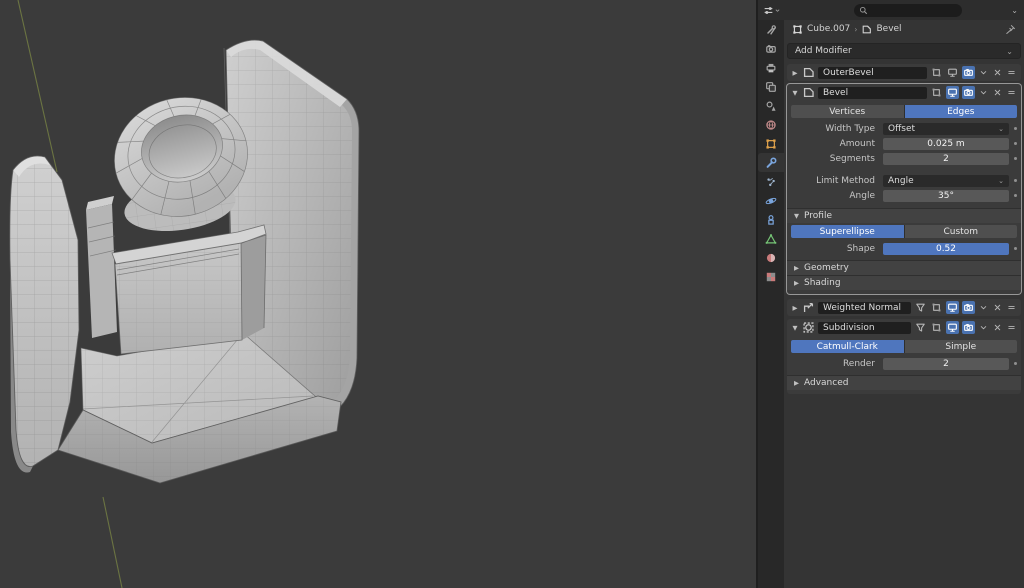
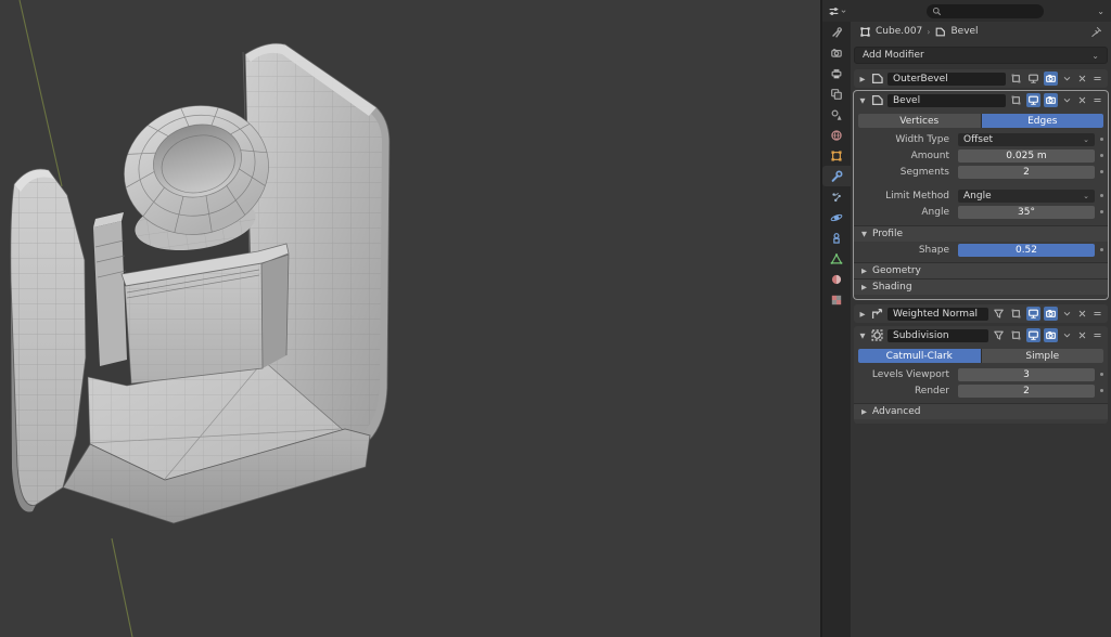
  ⌄
  Cube.007
  ›
  Bevel
  Add Modifier
  ⌄
  ▶
  OuterBevel
  ▼
  Bevel
  Vertices
  Edges
  Width Type
  Offset
  ⌄
  Amount
  0.025 m
  Segments
  2
  Limit Method
  Angle
  ⌄
  Angle
  35°
  ▼
  Profile
- Superellipse
- Custom
  Shape
  0.52
  ▶
  Geometry
  ▶
  Shading
  ▶
  Weighted Normal
  ▼
  Subdivision
  Catmull-Clark
  Simple
+ Levels Viewport
+ 3
  Render
  2
  ▶
  Advanced
